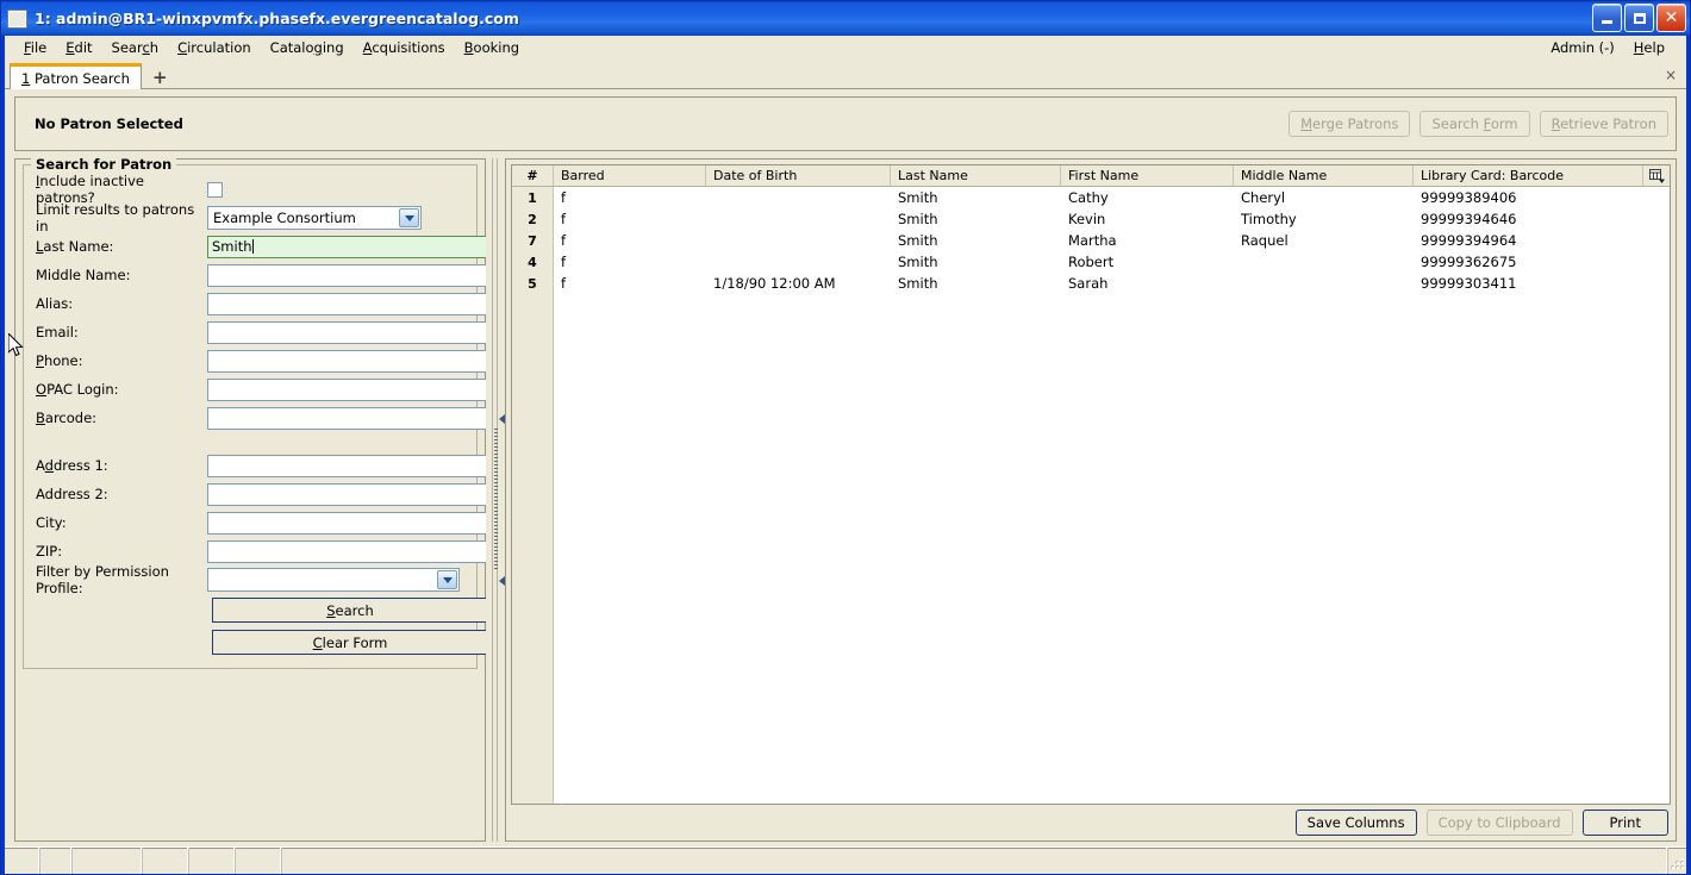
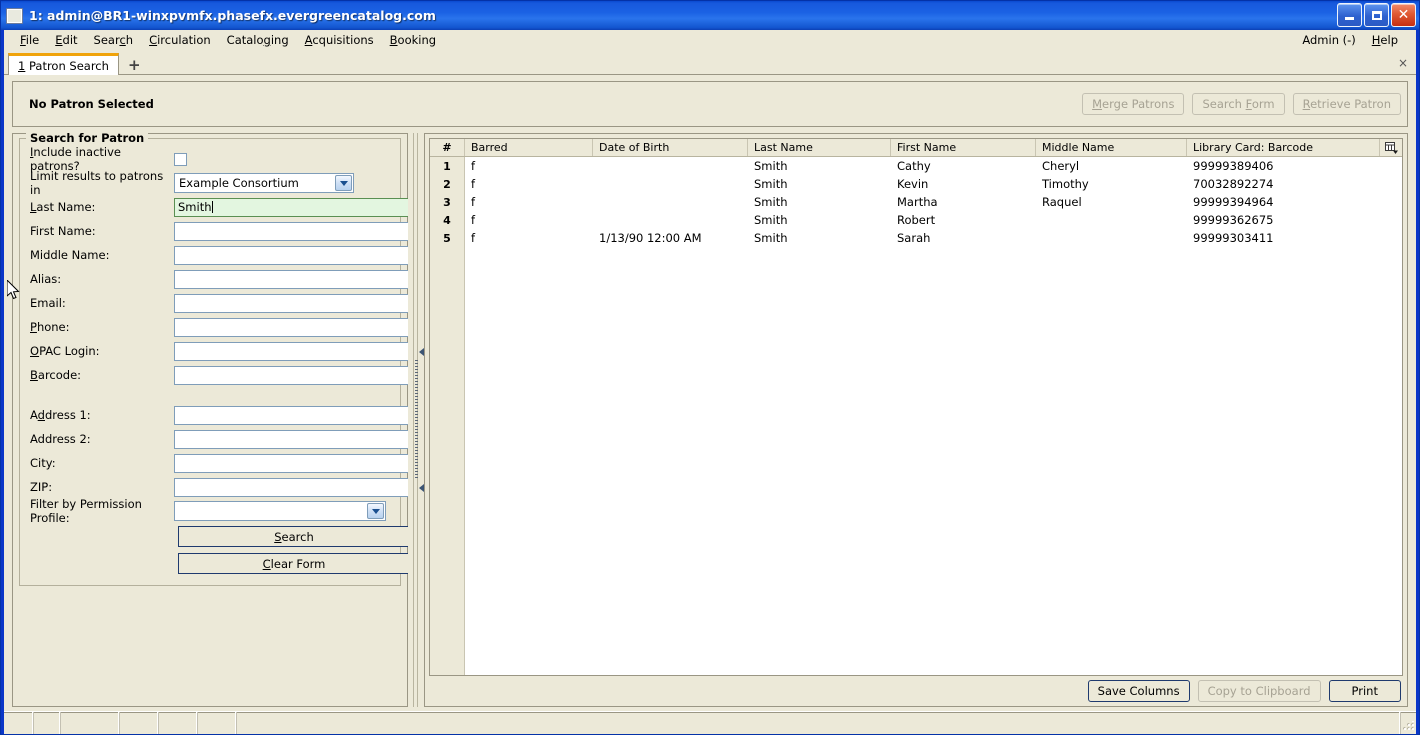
  1: admin@BR1-winxpvmfx.phasefx.evergreencatalog.com
  ✕
  File
  Edit
  Search
  Circulation
  Cataloging
  Acquisitions
  Booking
  Admin (-)
  Help
  1
  Patron Search
  +
  ×
  No Patron Selected
  Merge Patrons
  Search Form
  Retrieve Patron
  Search for Patron
  Include inactive patrons?
  Limit results to patrons in
  Example Consortium
  Last Name:
  Smith
+ First Name:
  Middle Name:
  Alias:
  Email:
  Phone:
  OPAC Login:
  Barcode:
  Address 1:
  Address 2:
  City:
  ZIP:
  Filter by Permission Profile:
  S
  earch
  C
  lear Form
  #
  Barred
  Date of Birth
  Last Name
  First Name
  Middle Name
  Library Card: Barcode
  1
  2
- 7
+ 3
  4
  5
  f
  Smith
  Cathy
  Cheryl
  99999389406
  f
  Smith
  Kevin
  Timothy
- 99999394646
+ 70032892274
  f
  Smith
  Martha
  Raquel
  99999394964
  f
  Smith
  Robert
  99999362675
  f
- 1/18/90 12:00 AM
+ 1/13/90 12:00 AM
  Smith
  Sarah
  99999303411
  Save Columns
  Copy to Clipboard
  Print
